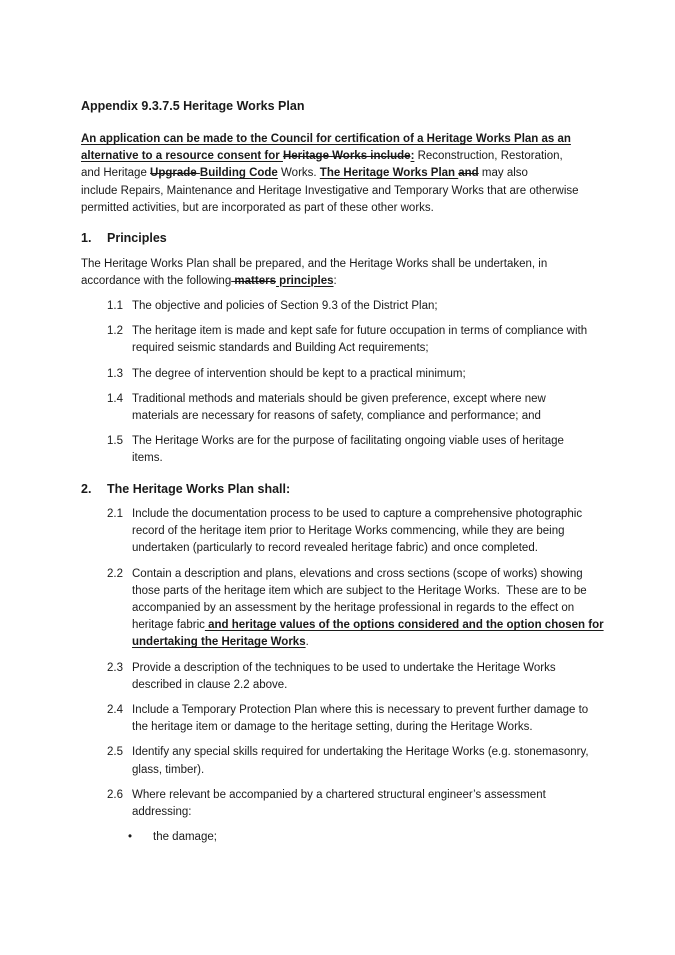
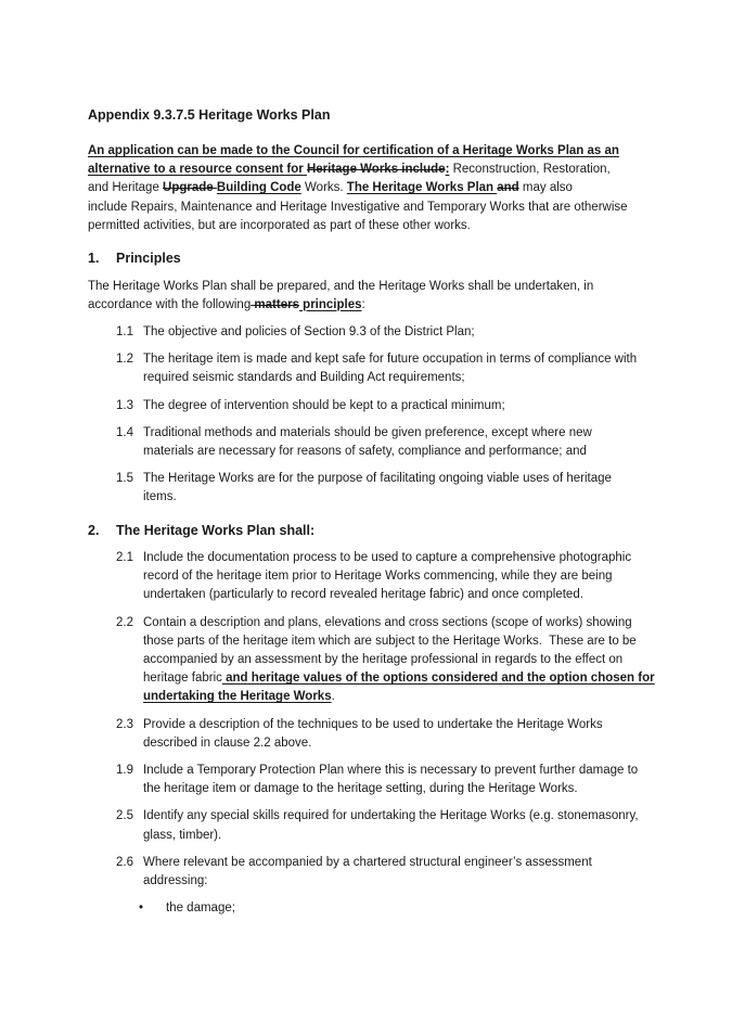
  Appendix 9.3.7.5 Heritage Works Plan
  An application can be made to the Council for certification of a Heritage Works Plan as an
  alternative to a resource consent for Heritage Works include: Reconstruction, Restoration,
  and Heritage Upgrade Building Code Works. The Heritage Works Plan and may also
  include Repairs, Maintenance and Heritage Investigative and Temporary Works that are otherwise
  permitted activities, but are incorporated as part of these other works.
  1.
  Principles
  The Heritage Works Plan shall be prepared, and the Heritage Works shall be undertaken, in
  accordance with the following matters principles:
  1.1
  The objective and policies of Section 9.3 of the District Plan;
  1.2
  The heritage item is made and kept safe for future occupation in terms of compliance with
  required seismic standards and Building Act requirements;
  1.3
  The degree of intervention should be kept to a practical minimum;
  1.4
  Traditional methods and materials should be given preference, except where new
  materials are necessary for reasons of safety, compliance and performance; and
  1.5
  The Heritage Works are for the purpose of facilitating ongoing viable uses of heritage
  items.
  2.
  The Heritage Works Plan shall:
  2.1
  Include the documentation process to be used to capture a comprehensive photographic
  record of the heritage item prior to Heritage Works commencing, while they are being
  undertaken (particularly to record revealed heritage fabric) and once completed.
  2.2
  Contain a description and plans, elevations and cross sections (scope of works) showing
  those parts of the heritage item which are subject to the Heritage Works. These are to be
  accompanied by an assessment by the heritage professional in regards to the effect on
  heritage fabric and heritage values of the options considered and the option chosen for
  undertaking the Heritage Works.
  2.3
  Provide a description of the techniques to be used to undertake the Heritage Works
  described in clause 2.2 above.
- 2.4
+ 1.9
  Include a Temporary Protection Plan where this is necessary to prevent further damage to
  the heritage item or damage to the heritage setting, during the Heritage Works.
  2.5
  Identify any special skills required for undertaking the Heritage Works (e.g. stonemasonry,
  glass, timber).
  2.6
  Where relevant be accompanied by a chartered structural engineer’s assessment
  addressing:
  •
  the damage;
